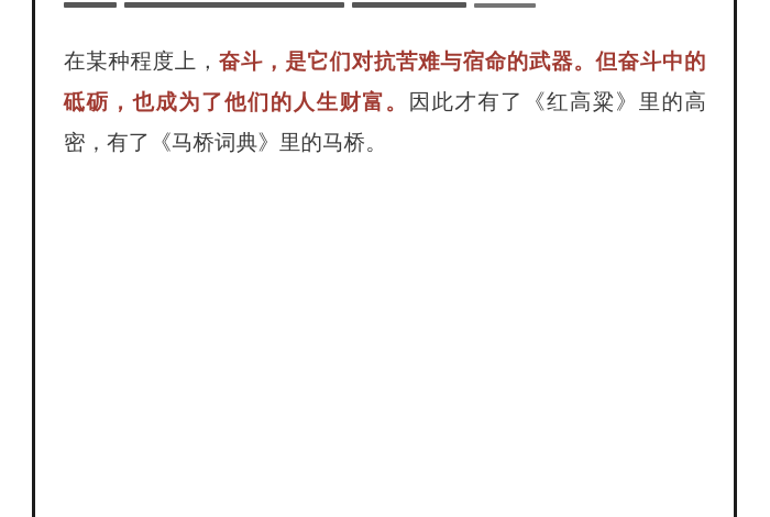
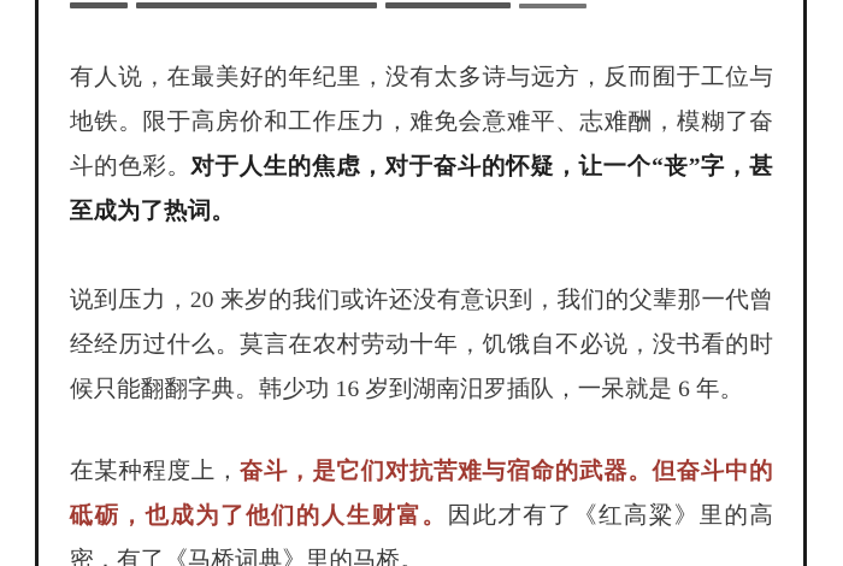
+ 有人说，在最美好的年纪里，没有太多诗与远方，反而囿于工位与地铁。限于高房价和工作压力，难免会意难平、志难酬，模糊了奋斗的色彩。对于人生的焦虑，对于奋斗的怀疑，让一个“丧”字，甚至成为了热词。
+ 说到压力，20 来岁的我们或许还没有意识到，我们的父辈那一代曾经经历过什么。莫言在农村劳动十年，饥饿自不必说，没书看的时候只能翻翻字典。韩少功 16 岁到湖南汨罗插队，一呆就是 6 年。
  在某种程度上，奋斗，是它们对抗苦难与宿命的武器。但奋斗中的砥砺，也成为了他们的人生财富。因此才有了《红高粱》里的高密，有了《马桥词典》里的马桥。
